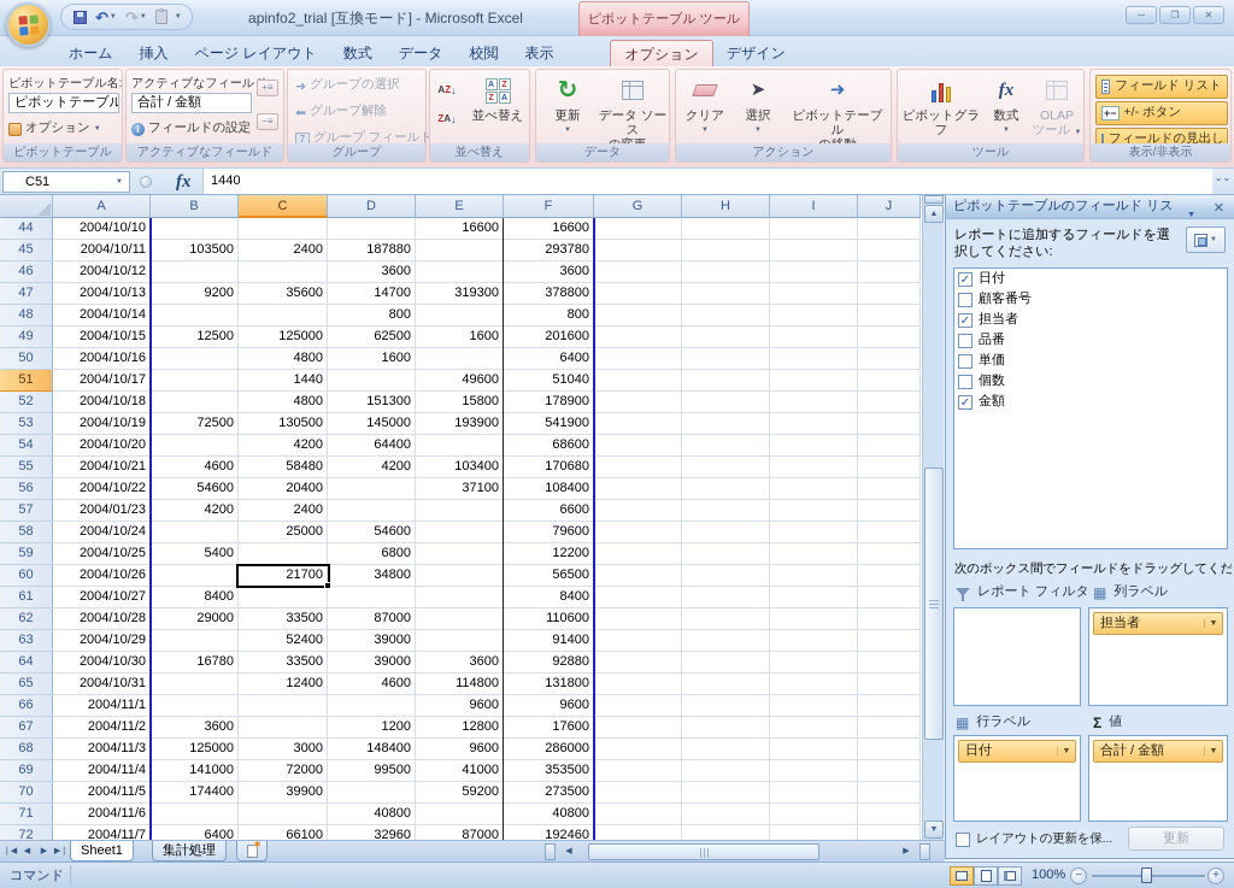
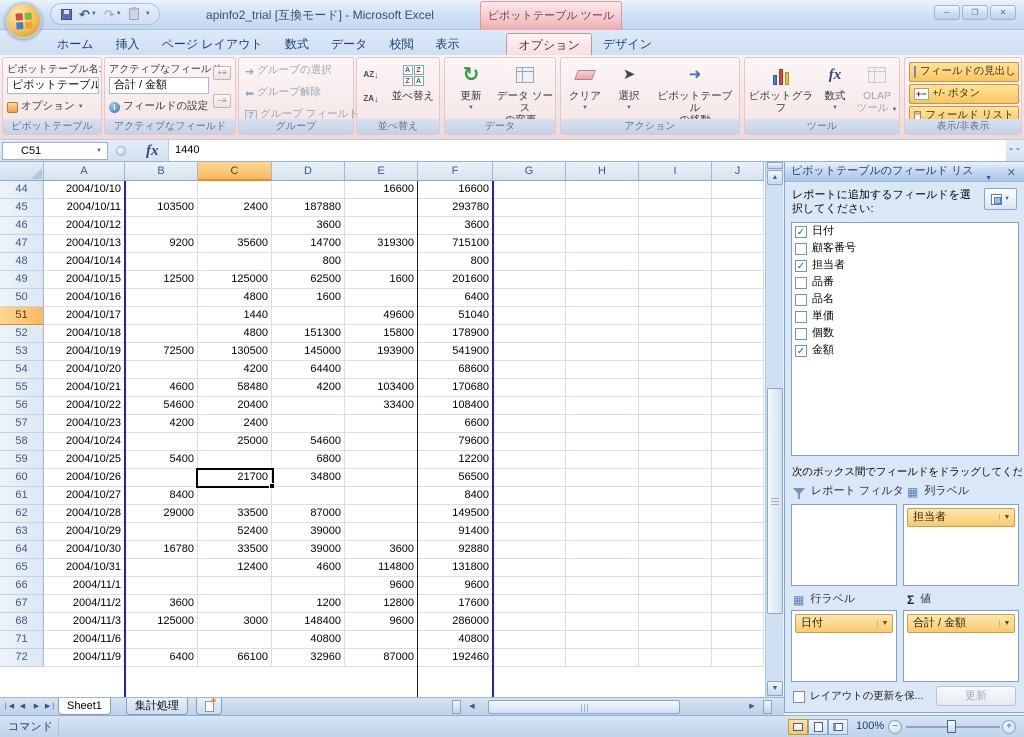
  ↶
  ↷
  apinfo2_trial [互換モード] - Microsoft Excel
  ピボットテーブル ツール
  ─
  ❐
  ✕
  ホーム
  挿入
  ページ レイアウト
  数式
  データ
  校閲
  表示
  オプション
  デザイン
  ピボットテーブル名:
  ピボットテーブル
  オプション
  ピボットテーブル
  アクティブなフィール
  合計 / 金額
  i
  フィールドの設定
  +≡
  −≡
  アクティブなフィールド
  ➜
  グループの選択
  ⬅
  グループ解除
  7
  グループ フィールド
  グループ
  A
  Z
  ↓
  Z
  A
  ↓
  並べ替え
  並べ替え
  ↻
  更新
  データ ソース
  データ
  クリア
  ➤
  選択
  ➜
  ピボットテーブル
  アクション
  ピボットグラフ
  fx
  数式
  OLAP
  ツール
  ツール
- フィールド リスト
+ フィールドの見出し
  +−
  +/- ボタン
- フィールドの見出し
+ フィールド リスト
  表示/非表示
  C51
  fx
  1440
  ⌄⌄
  A
  B
  C
  D
  E
  F
  G
  H
  I
  J
  44
  2004/10/10
  16600
  16600
  45
  2004/10/11
  103500
  2400
  187880
  293780
  46
  2004/10/12
  3600
  3600
  47
  2004/10/13
  9200
  35600
  14700
  319300
- 378800
+ 715100
  48
  2004/10/14
  800
  800
  49
  2004/10/15
  12500
  125000
  62500
  1600
  201600
  50
  2004/10/16
  4800
  1600
  6400
  51
  2004/10/17
  1440
  49600
  51040
  52
  2004/10/18
  4800
  151300
  15800
  178900
  53
  2004/10/19
  72500
  130500
  145000
  193900
  541900
  54
  2004/10/20
  4200
  64400
  68600
  55
  2004/10/21
  4600
  58480
  4200
  103400
  170680
  56
  2004/10/22
  54600
  20400
- 37100
+ 33400
  108400
  57
- 2004/01/23
+ 2004/10/23
  4200
  2400
  6600
  58
  2004/10/24
  25000
  54600
  79600
  59
  2004/10/25
  5400
  6800
  12200
  60
  2004/10/26
  34800
  56500
  61
  2004/10/27
  8400
  8400
  62
  2004/10/28
  29000
  33500
  87000
- 110600
+ 149500
  63
  2004/10/29
  52400
  39000
  91400
  64
  2004/10/30
  16780
  33500
  39000
  3600
  92880
  65
  2004/10/31
  12400
  4600
  114800
  131800
  66
  2004/11/1
  9600
  9600
  67
  2004/11/2
  3600
  1200
  12800
  17600
  68
  2004/11/3
  125000
  3000
  148400
  9600
  286000
- 69
- 2004/11/4
- 141000
- 72000
- 99500
- 41000
- 353500
- 70
- 2004/11/5
- 174400
- 39900
- 59200
- 273500
  71
  2004/11/6
  40800
  40800
  72
- 2004/11/7
+ 2004/11/9
  6400
  66100
  32960
  87000
  192460
  Sheet1
  集計処理
  コマンド
  100%
  −
  +
  ピボットテーブルのフィールド リス
  ✕
  レポートに追加するフィールドを選択してください:
  ✓
  日付
  顧客番号
  ✓
  担当者
  品番
+ 品名
  単価
  個数
  ✓
  金額
  次のボックス間でフィールドをドラッグしてくだ
  レポート フィルタ
  ▦
  列ラベル
  担当者
  ▦
  行ラベル
  Σ
  値
  日付
  合計 / 金額
  レイアウトの更新を保...
  更新
